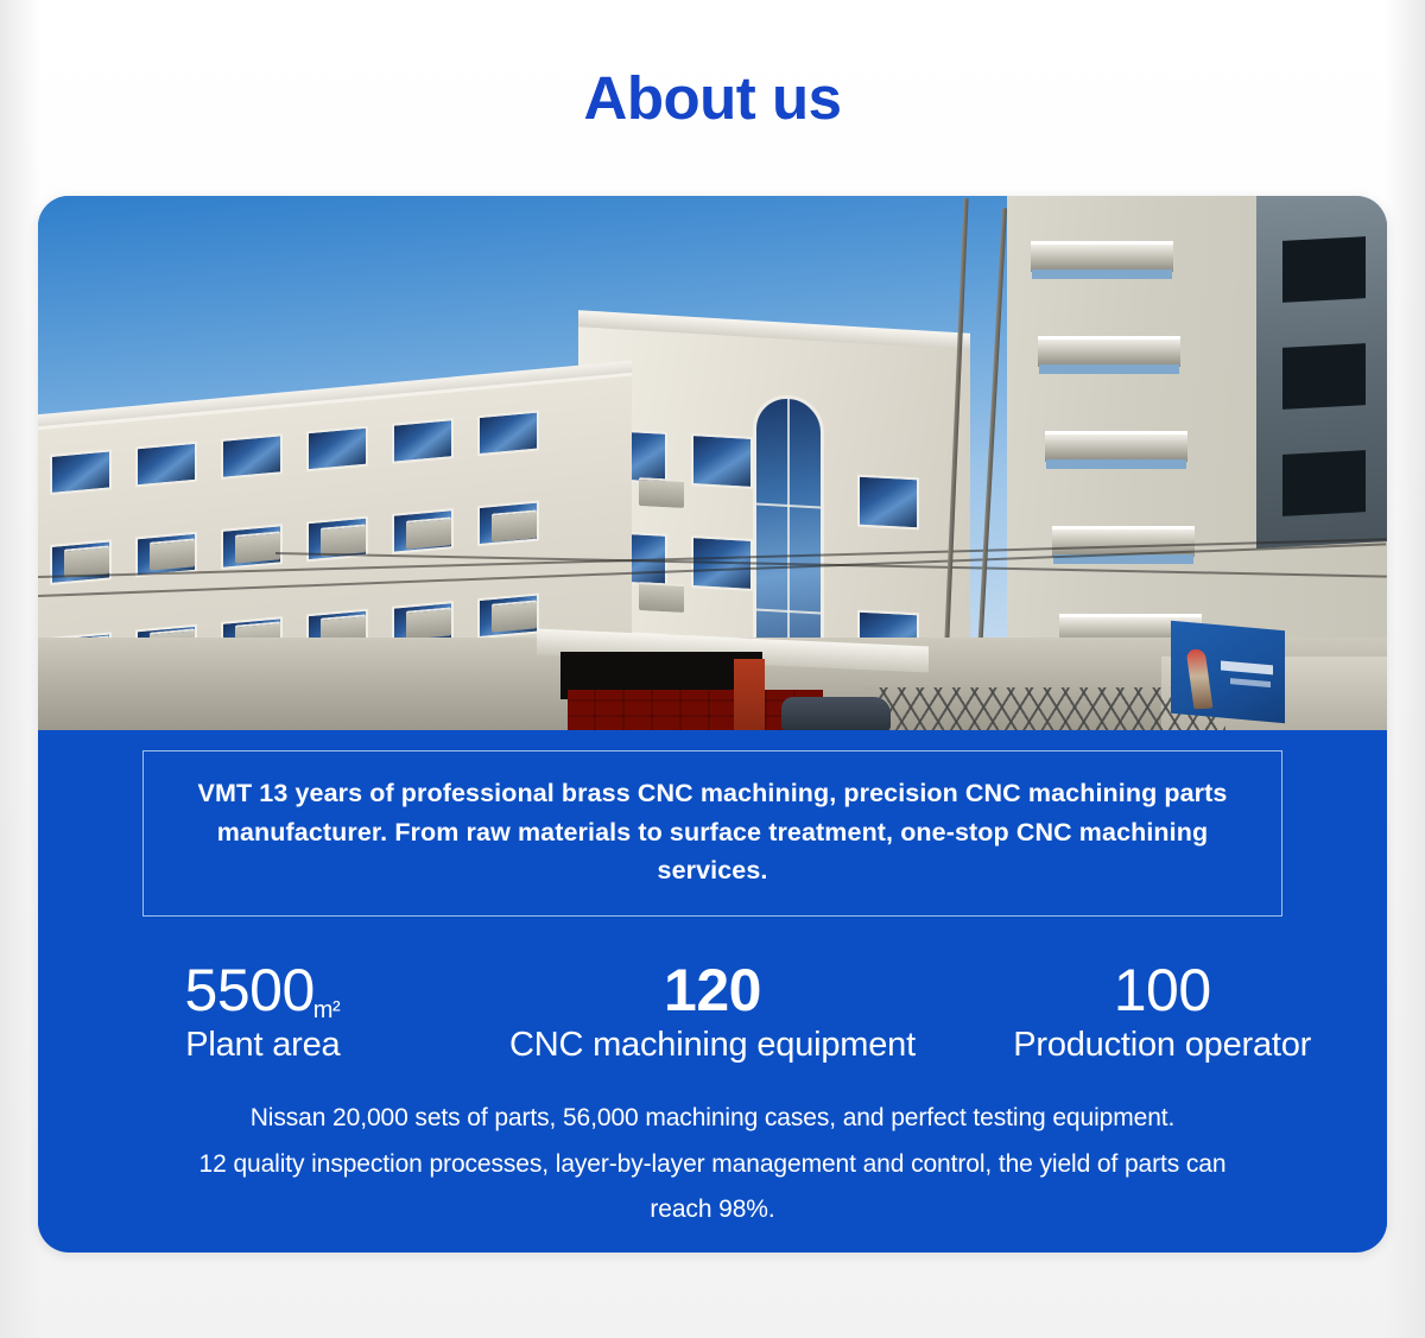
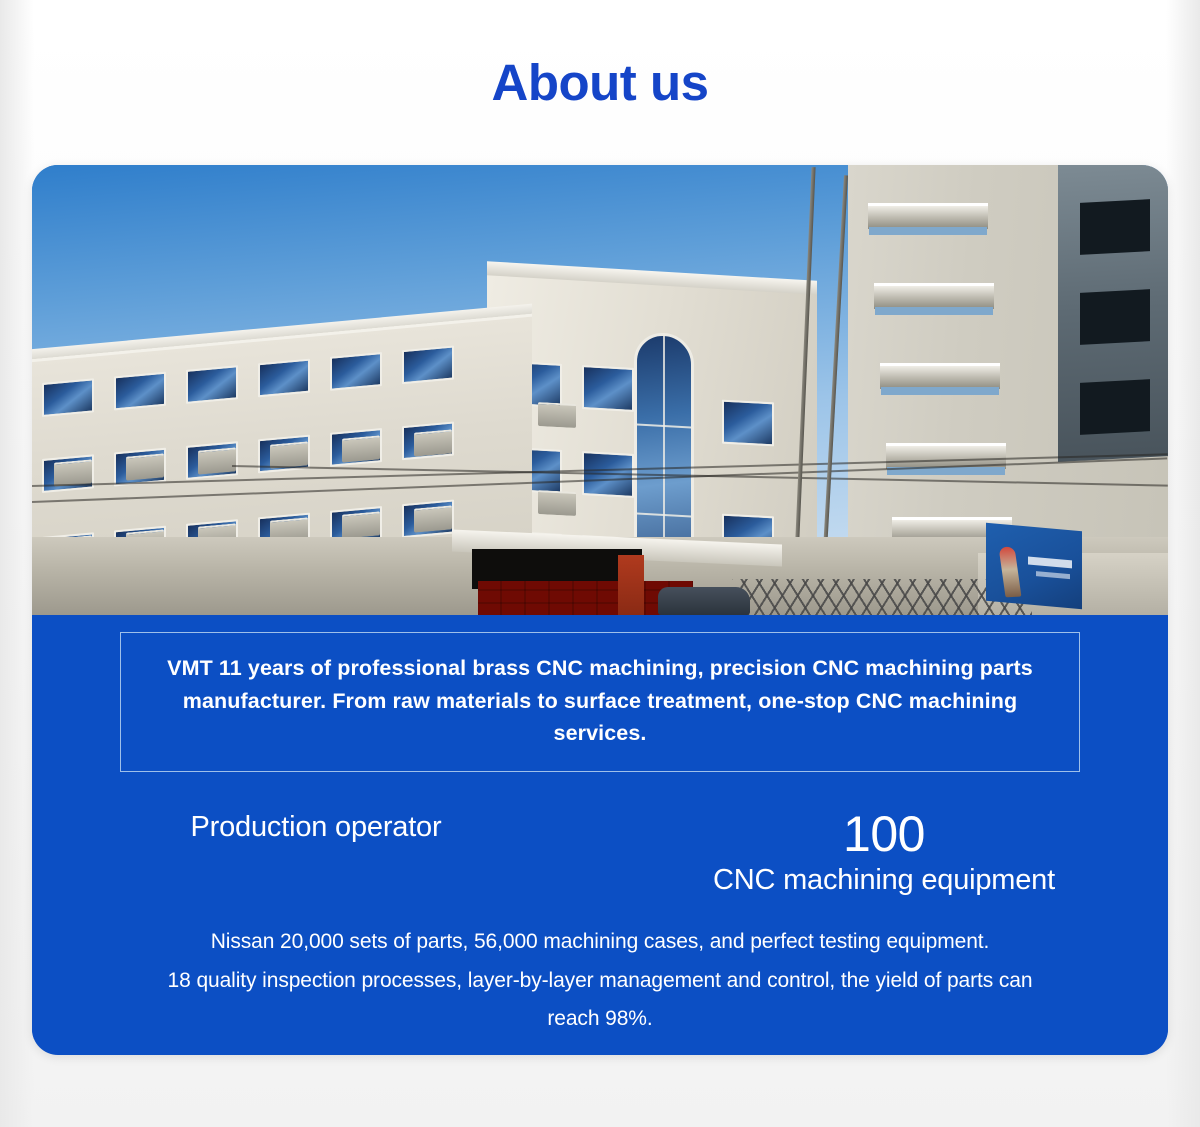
  About us
- VMT 13 years of professional brass CNC machining, precision CNC machining parts manufacturer. From raw materials to surface treatment, one-stop CNC machining services.
+ VMT 11 years of professional brass CNC machining, precision CNC machining parts manufacturer. From raw materials to surface treatment, one-stop CNC machining services.
- 5500m²
- Plant area
- 120
- CNC machining equipment
+ Production operator
  100
- Production operator
+ CNC machining equipment
  Nissan 20,000 sets of parts, 56,000 machining cases, and perfect testing equipment.
- 12 quality inspection processes, layer-by-layer management and control, the yield of parts can
+ 18 quality inspection processes, layer-by-layer management and control, the yield of parts can
  reach 98%.
